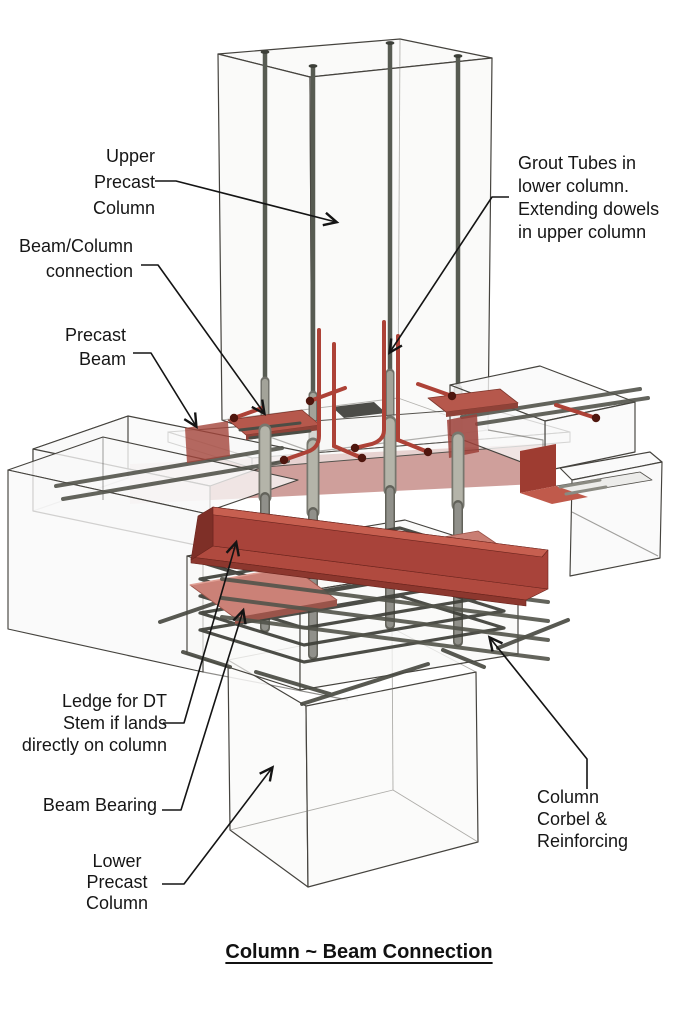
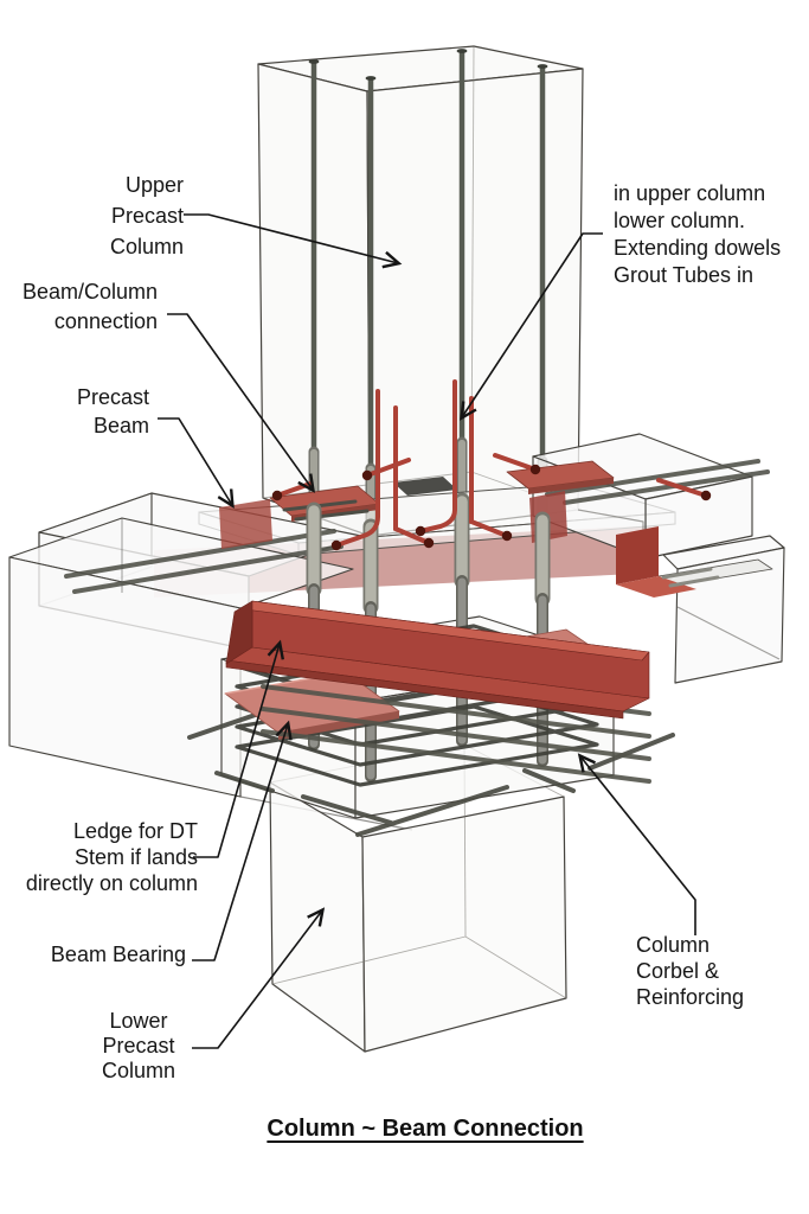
  Upper
  Precast
  Column
- Grout Tubes in
+ in upper column
  lower column.
  Extending dowels
- in upper column
+ Grout Tubes in
  Beam/Column
  connection
  Precast
  Beam
  Ledge for DT
  Stem if lands
  directly on column
  Beam Bearing
  Lower
  Precast
  Column
  Column
  Corbel &
  Reinforcing
  Column ~ Beam Connection
